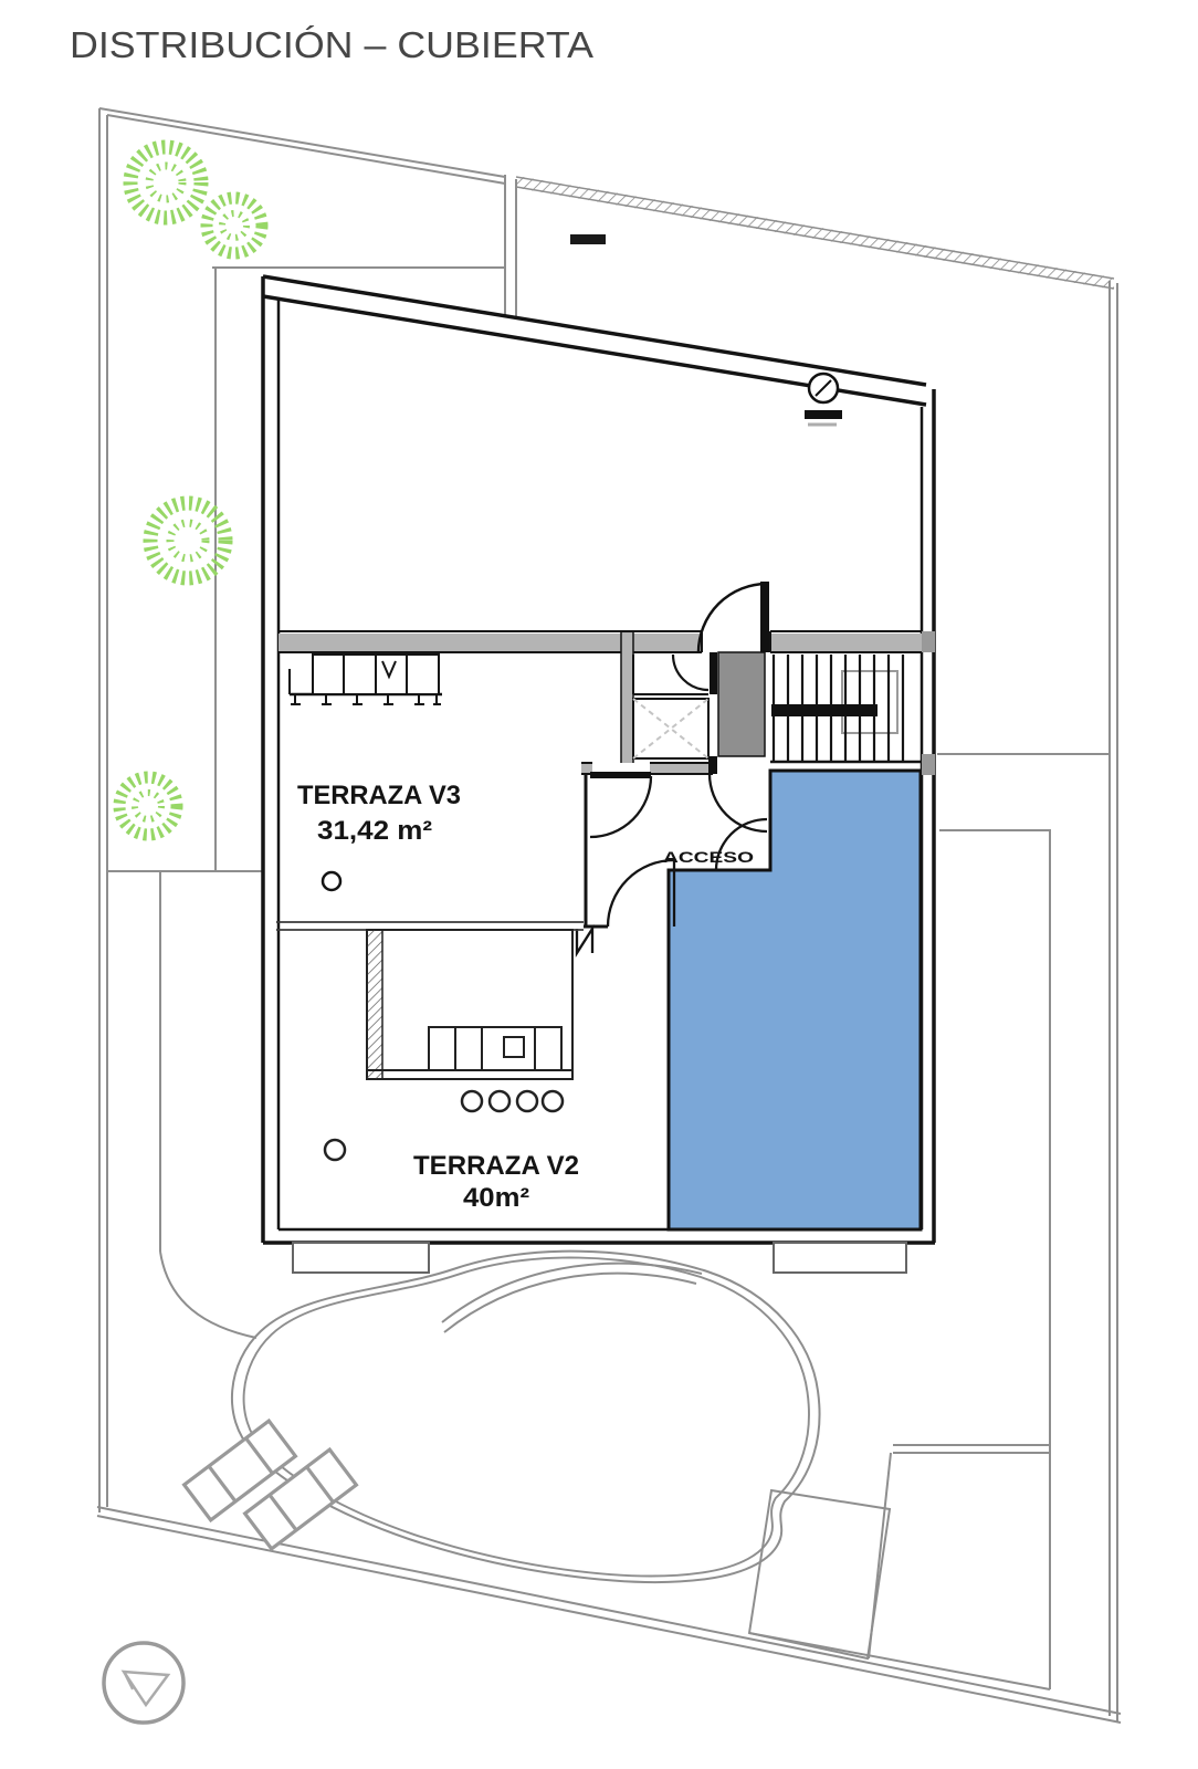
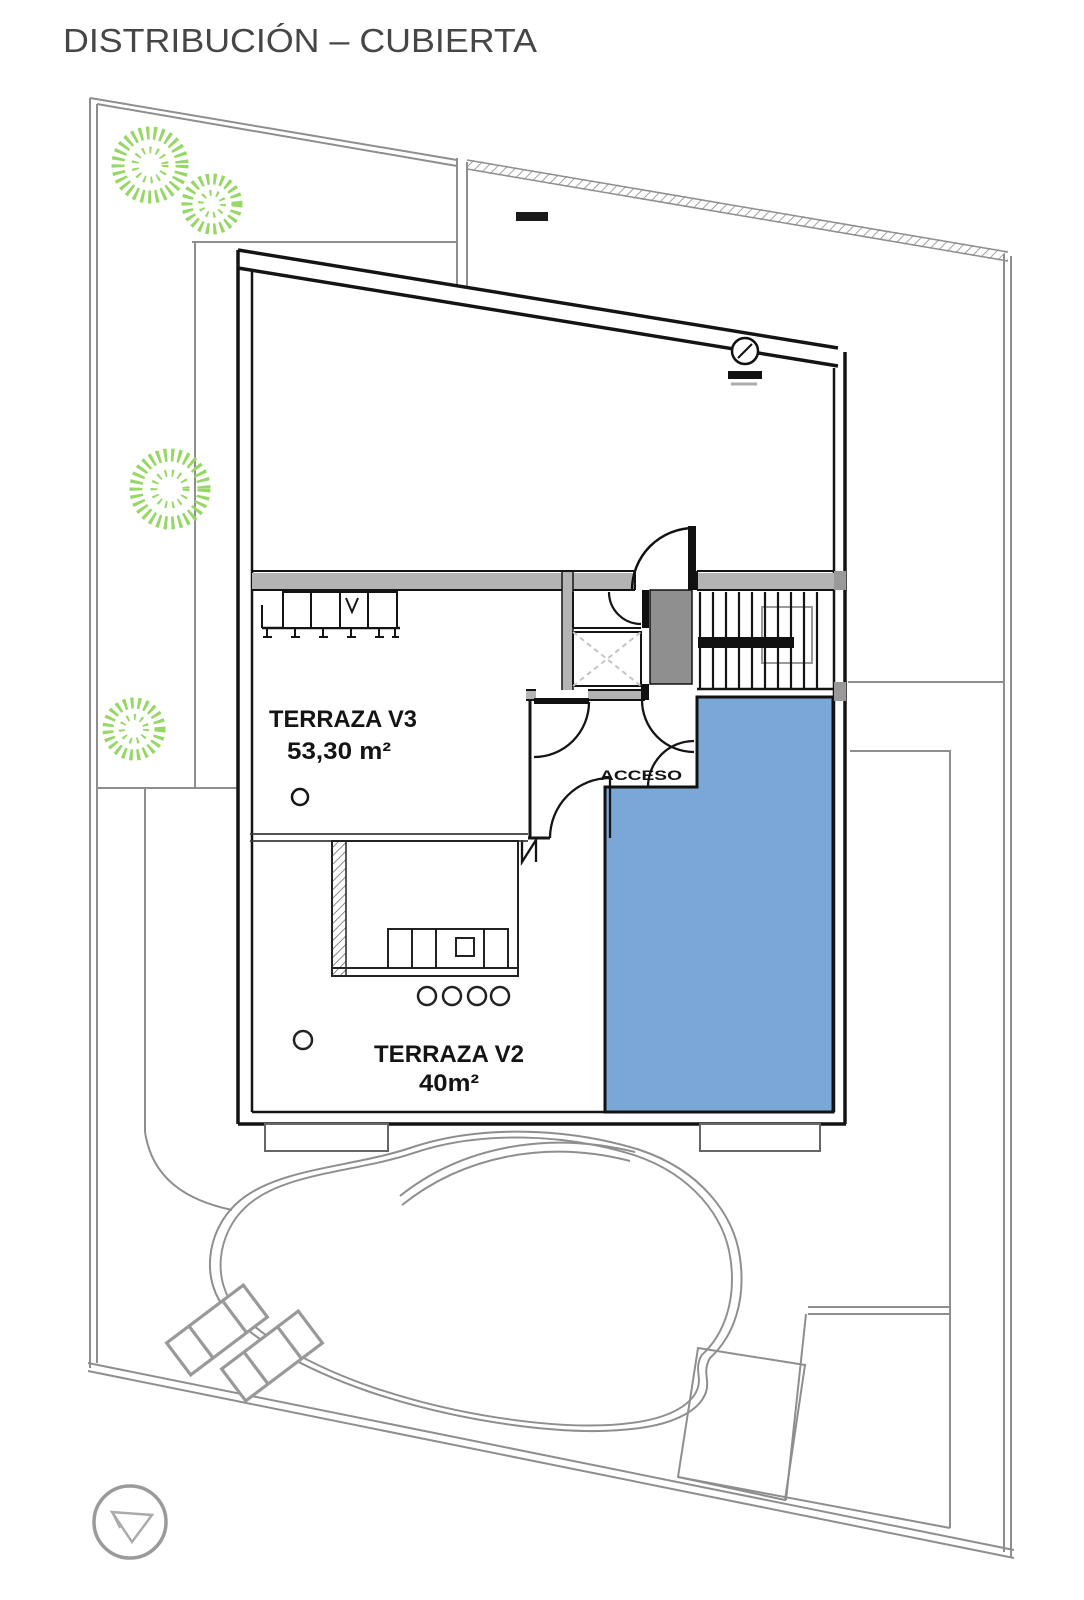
  DISTRIBUCIÓN – CUBIERTA
  TERRAZA V3
- 31,42 m²
+ 53,30 m²
  TERRAZA V2
  40m²
  ACCESO
